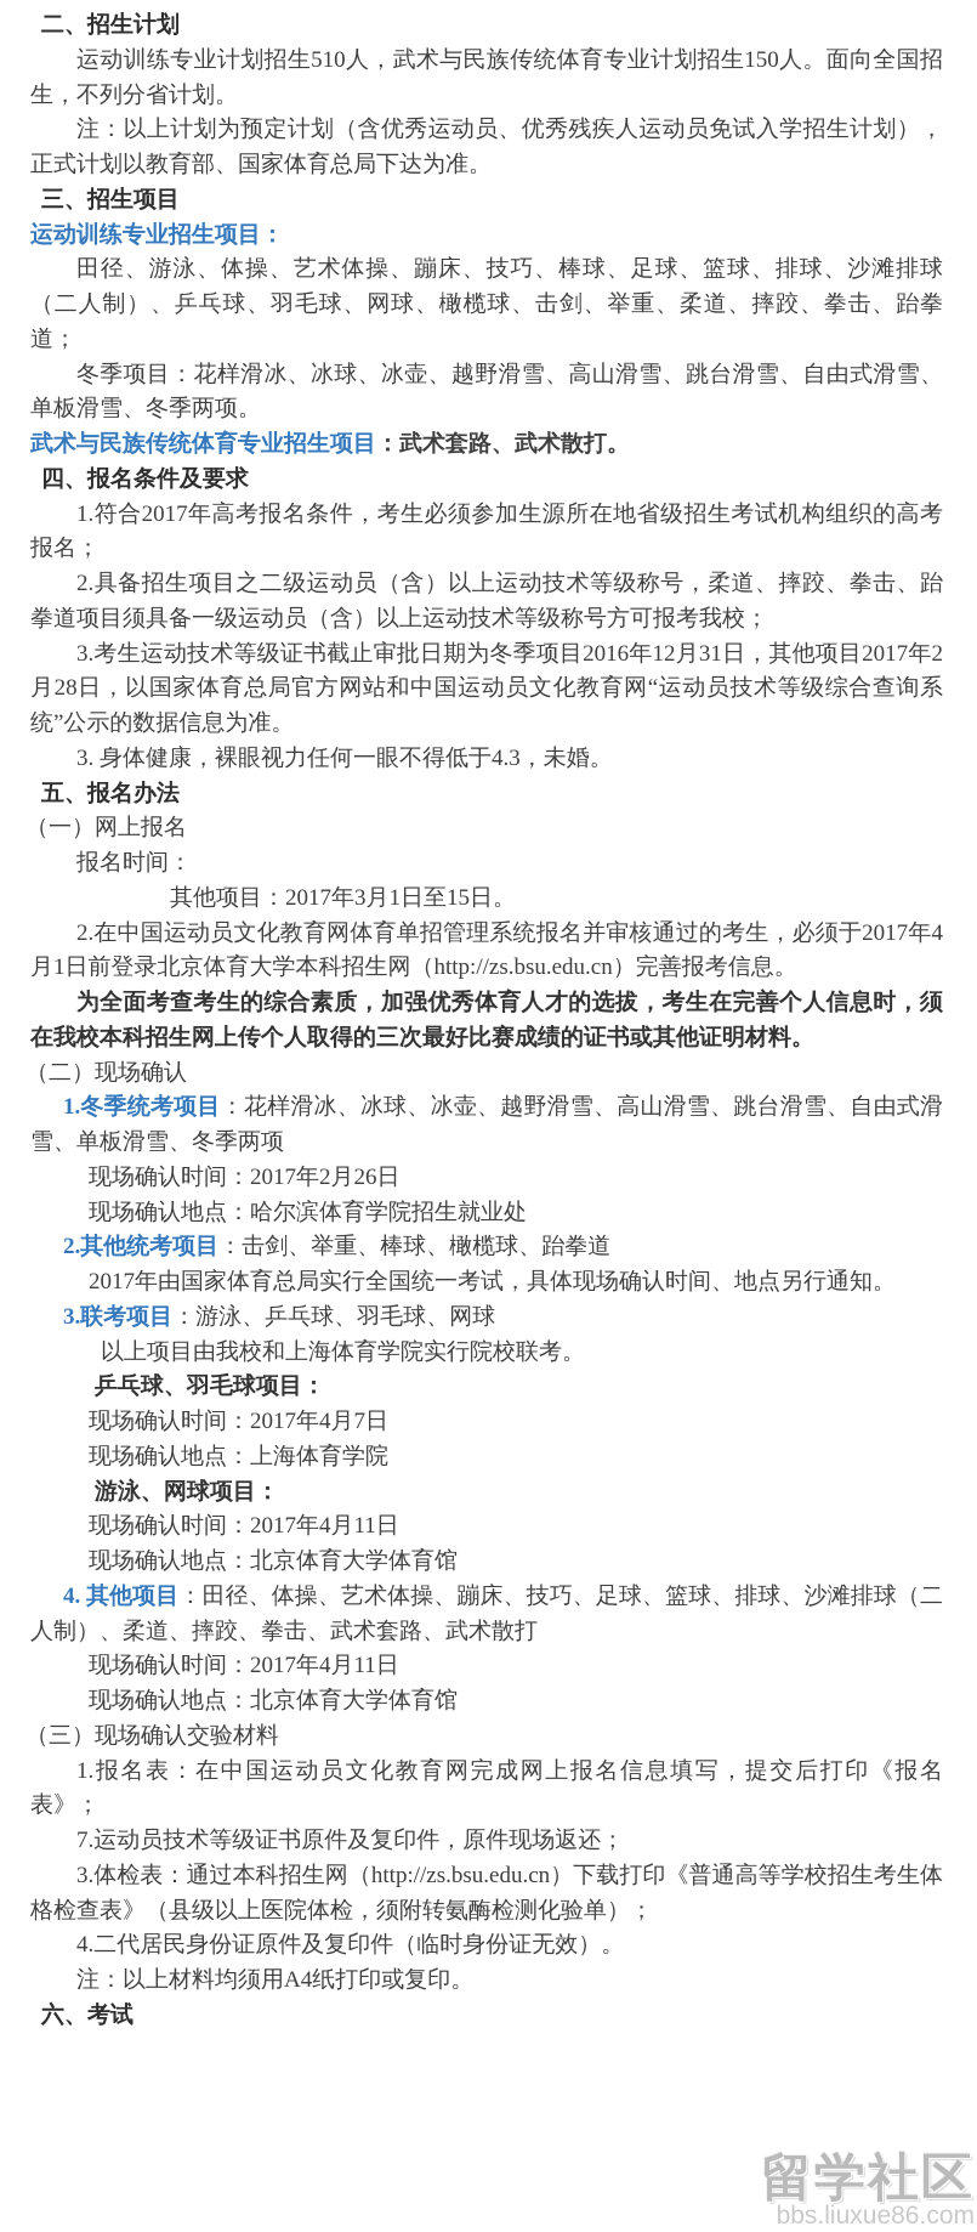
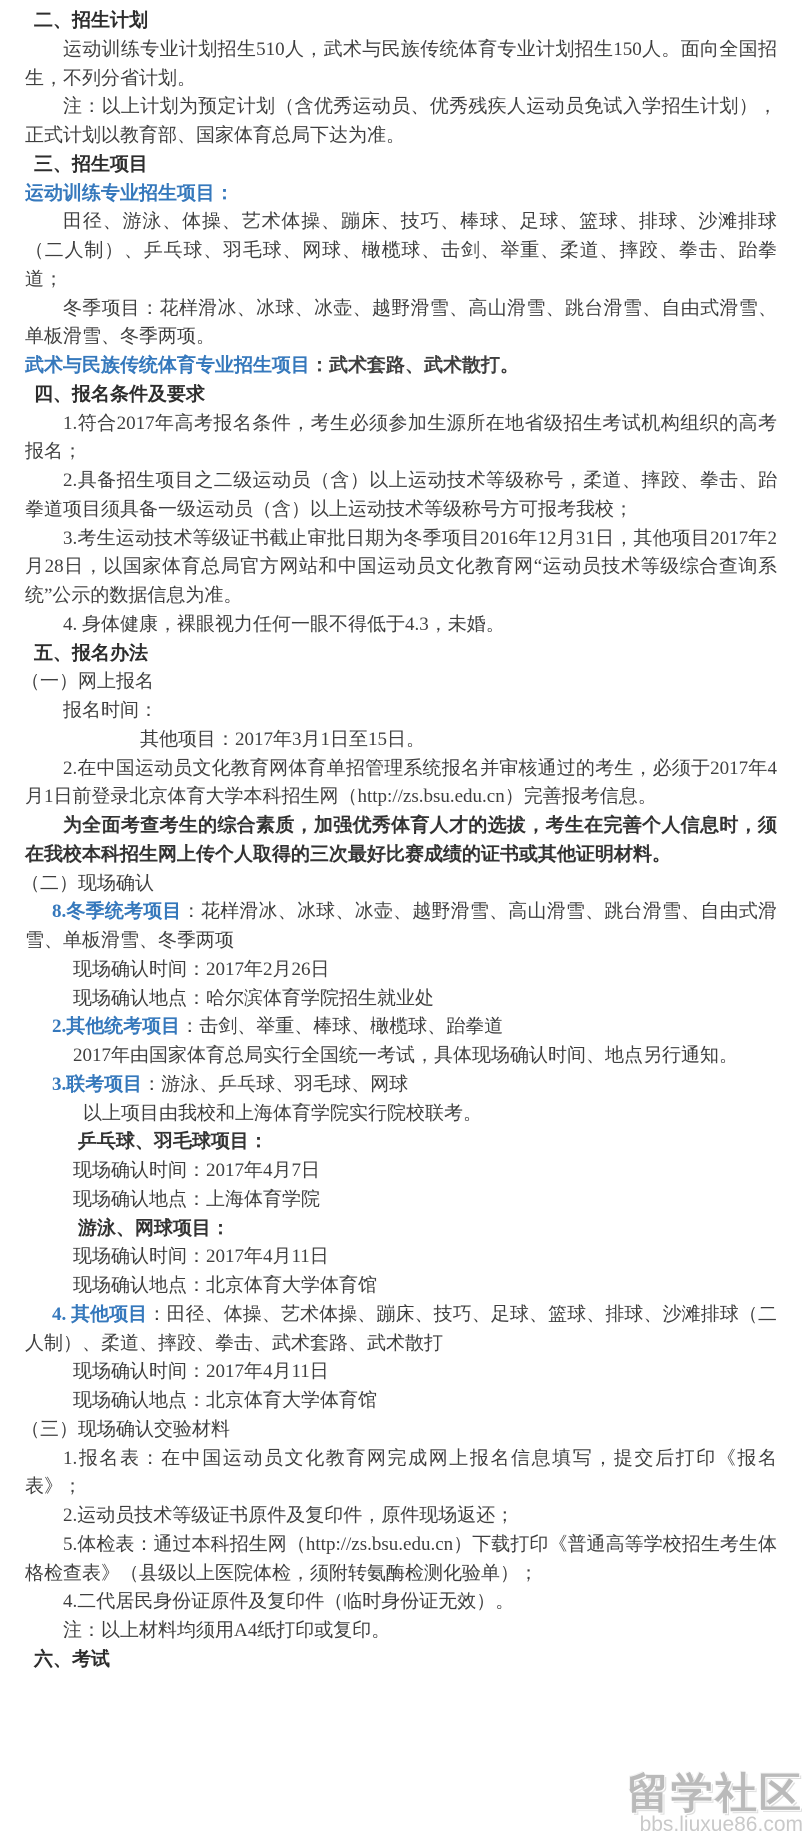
  二、招生计划
  运动训练专业计划招生510人，武术与民族传统体育专业计划招生150人。面向全国招生，不列分省计划。
  注：以上计划为预定计划（含优秀运动员、优秀残疾人运动员免试入学招生计划），正式计划以教育部、国家体育总局下达为准。
  三、招生项目
  运动训练专业招生项目：
  田径、游泳、体操、艺术体操、蹦床、技巧、棒球、足球、篮球、排球、沙滩排球（二人制）、乒乓球、羽毛球、网球、橄榄球、击剑、举重、柔道、摔跤、拳击、跆拳道；
  冬季项目：花样滑冰、冰球、冰壶、越野滑雪、高山滑雪、跳台滑雪、自由式滑雪、单板滑雪、冬季两项。
  武术与民族传统体育专业招生项目：武术套路、武术散打。
  四、报名条件及要求
  1.符合2017年高考报名条件，考生必须参加生源所在地省级招生考试机构组织的高考报名；
  2.具备招生项目之二级运动员（含）以上运动技术等级称号，柔道、摔跤、拳击、跆拳道项目须具备一级运动员（含）以上运动技术等级称号方可报考我校；
  3.考生运动技术等级证书截止审批日期为冬季项目2016年12月31日，其他项目2017年2月28日，以国家体育总局官方网站和中国运动员文化教育网“运动员技术等级综合查询系统”公示的数据信息为准。
- 3. 身体健康，裸眼视力任何一眼不得低于4.3，未婚。
+ 4. 身体健康，裸眼视力任何一眼不得低于4.3，未婚。
  五、报名办法
  （一）网上报名
  报名时间：
  其他项目：2017年3月1日至15日。
  2.在中国运动员文化教育网体育单招管理系统报名并审核通过的考生，必须于2017年4月1日前登录北京体育大学本科招生网（http://zs.bsu.edu.cn）完善报考信息。
  为全面考查考生的综合素质，加强优秀体育人才的选拔，考生在完善个人信息时，须在我校本科招生网上传个人取得的三次最好比赛成绩的证书或其他证明材料。
  （二）现场确认
- 1.冬季统考项目：花样滑冰、冰球、冰壶、越野滑雪、高山滑雪、跳台滑雪、自由式滑雪、单板滑雪、冬季两项
+ 8.冬季统考项目：花样滑冰、冰球、冰壶、越野滑雪、高山滑雪、跳台滑雪、自由式滑雪、单板滑雪、冬季两项
  现场确认时间：2017年2月26日
  现场确认地点：哈尔滨体育学院招生就业处
  2.其他统考项目：击剑、举重、棒球、橄榄球、跆拳道
  2017年由国家体育总局实行全国统一考试，具体现场确认时间、地点另行通知。
  3.联考项目：游泳、乒乓球、羽毛球、网球
  以上项目由我校和上海体育学院实行院校联考。
  乒乓球、羽毛球项目：
  现场确认时间：2017年4月7日
  现场确认地点：上海体育学院
  游泳、网球项目：
  现场确认时间：2017年4月11日
  现场确认地点：北京体育大学体育馆
  4. 其他项目：田径、体操、艺术体操、蹦床、技巧、足球、篮球、排球、沙滩排球（二人制）、柔道、摔跤、拳击、武术套路、武术散打
  现场确认时间：2017年4月11日
  现场确认地点：北京体育大学体育馆
  （三）现场确认交验材料
  1.报名表：在中国运动员文化教育网完成网上报名信息填写，提交后打印《报名表》；
- 7.运动员技术等级证书原件及复印件，原件现场返还；
+ 2.运动员技术等级证书原件及复印件，原件现场返还；
- 3.体检表：通过本科招生网（http://zs.bsu.edu.cn）下载打印《普通高等学校招生考生体格检查表》（县级以上医院体检，须附转氨酶检测化验单）；
+ 5.体检表：通过本科招生网（http://zs.bsu.edu.cn）下载打印《普通高等学校招生考生体格检查表》（县级以上医院体检，须附转氨酶检测化验单）；
  4.二代居民身份证原件及复印件（临时身份证无效）。
  注：以上材料均须用A4纸打印或复印。
  六、考试
  留学社区
  bbs.liuxue86.com
